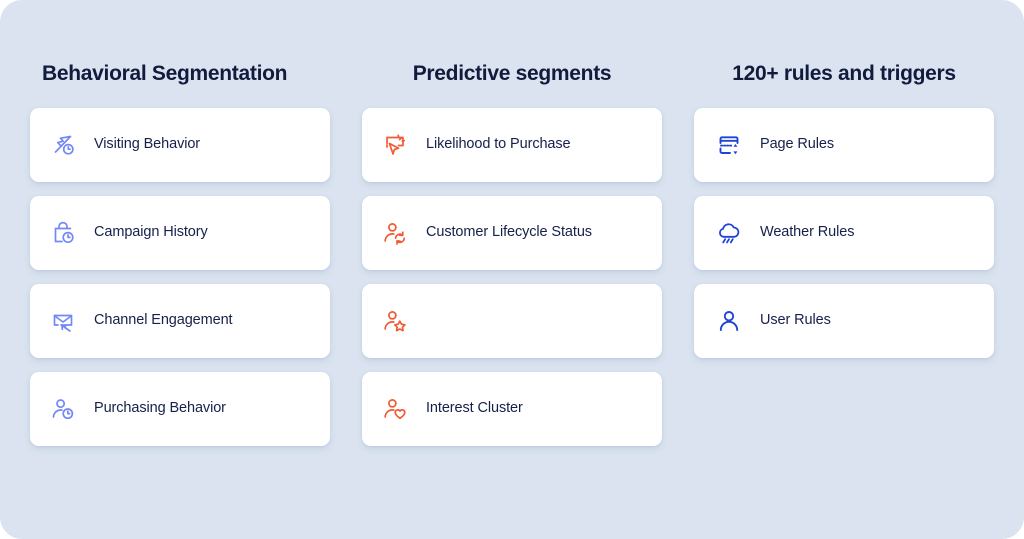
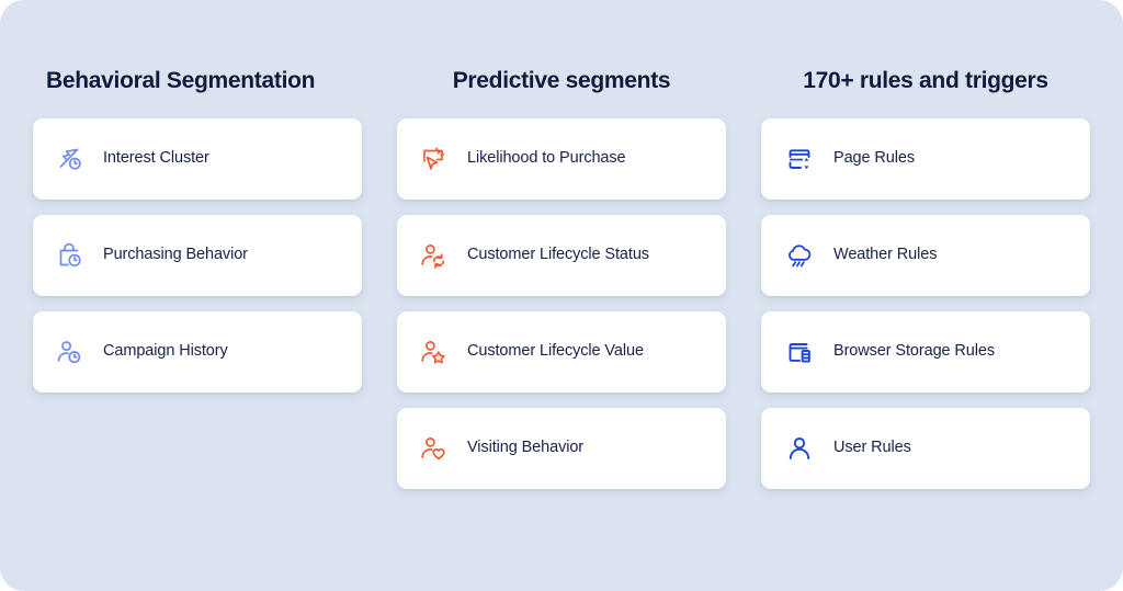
  Behavioral Segmentation
- Visiting Behavior
+ Interest Cluster
- Campaign History
+ Purchasing Behavior
- Channel Engagement
- Purchasing Behavior
+ Campaign History
  Predictive segments
  Likelihood to Purchase
  Customer Lifecycle Status
+ Customer Lifecycle Value
- Interest Cluster
+ Visiting Behavior
- 120+ rules and triggers
+ 170+ rules and triggers
  Page Rules
  Weather Rules
+ Browser Storage Rules
  User Rules
